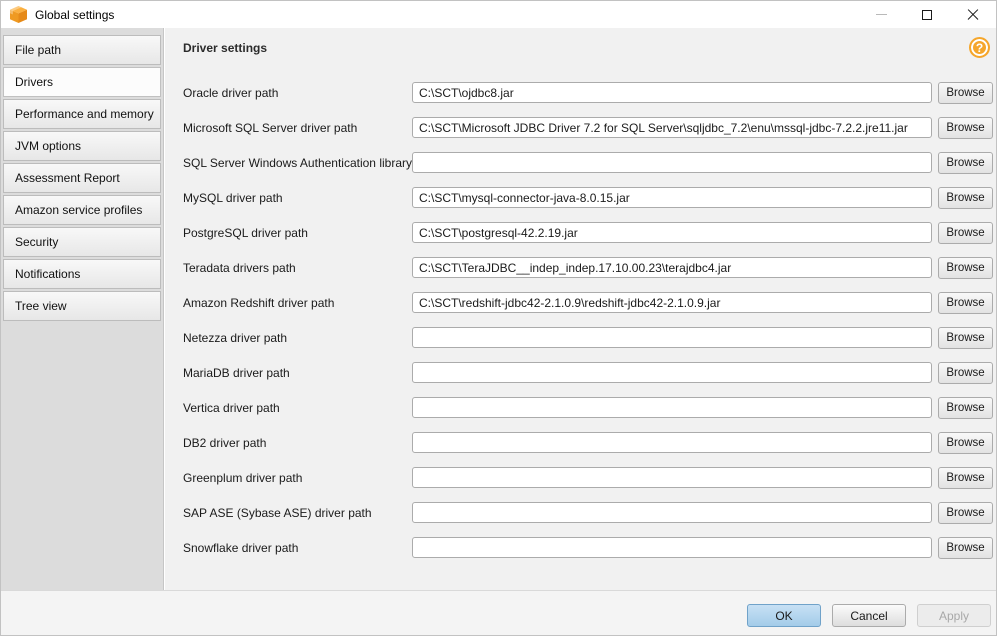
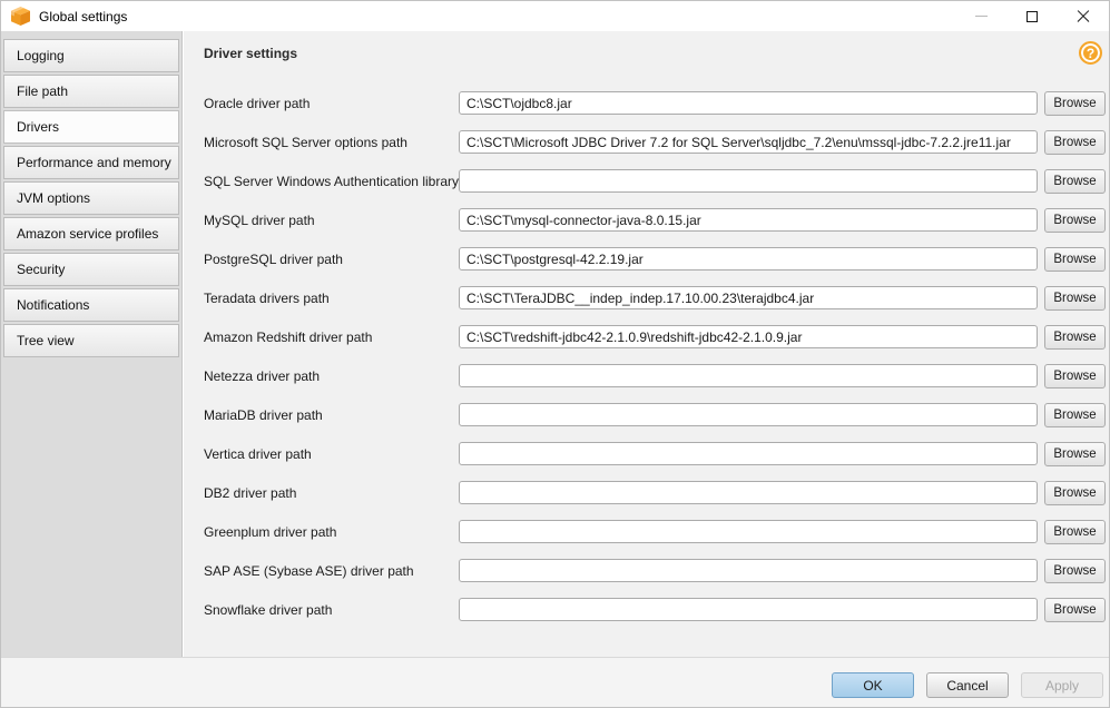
  Global settings
+ Logging
  File path
  Drivers
  Performance and memory
  JVM options
- Assessment Report
  Amazon service profiles
  Security
  Notifications
  Tree view
  Driver settings
  ?
  Oracle driver path
  C:\SCT\ojdbc8.jar
  Browse
- Microsoft SQL Server driver path
+ Microsoft SQL Server options path
  C:\SCT\Microsoft JDBC Driver 7.2 for SQL Server\sqljdbc_7.2\enu\mssql-jdbc-7.2.2.jre11.jar
  Browse
  SQL Server Windows Authentication library
  Browse
  MySQL driver path
  C:\SCT\mysql-connector-java-8.0.15.jar
  Browse
  PostgreSQL driver path
  C:\SCT\postgresql-42.2.19.jar
  Browse
  Teradata drivers path
  C:\SCT\TeraJDBC__indep_indep.17.10.00.23\terajdbc4.jar
  Browse
  Amazon Redshift driver path
  C:\SCT\redshift-jdbc42-2.1.0.9\redshift-jdbc42-2.1.0.9.jar
  Browse
  Netezza driver path
  Browse
  MariaDB driver path
  Browse
  Vertica driver path
  Browse
  DB2 driver path
  Browse
  Greenplum driver path
  Browse
  SAP ASE (Sybase ASE) driver path
  Browse
  Snowflake driver path
  Browse
  OK
  Cancel
  Apply
